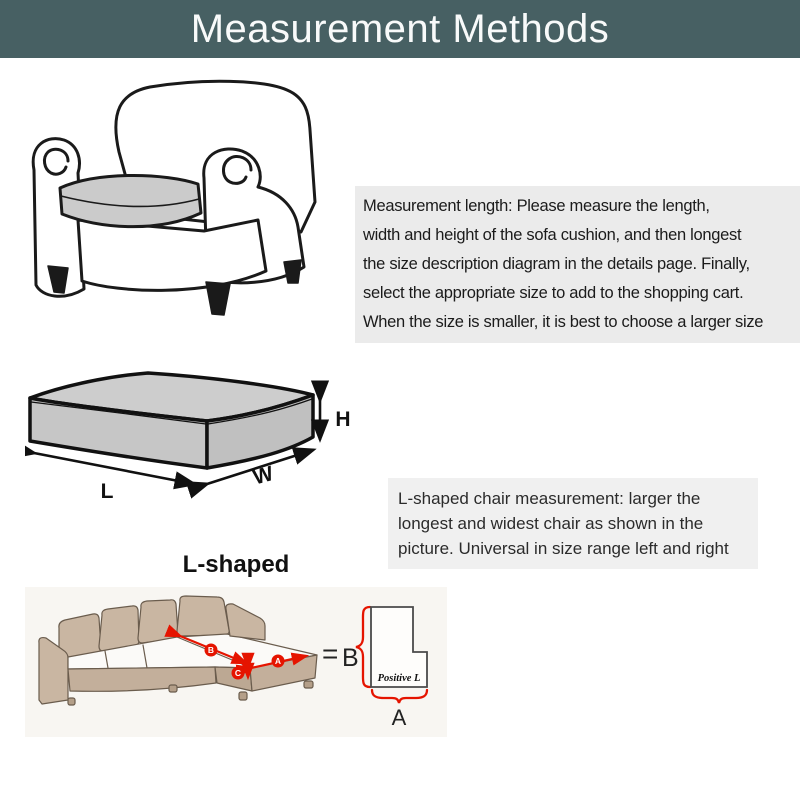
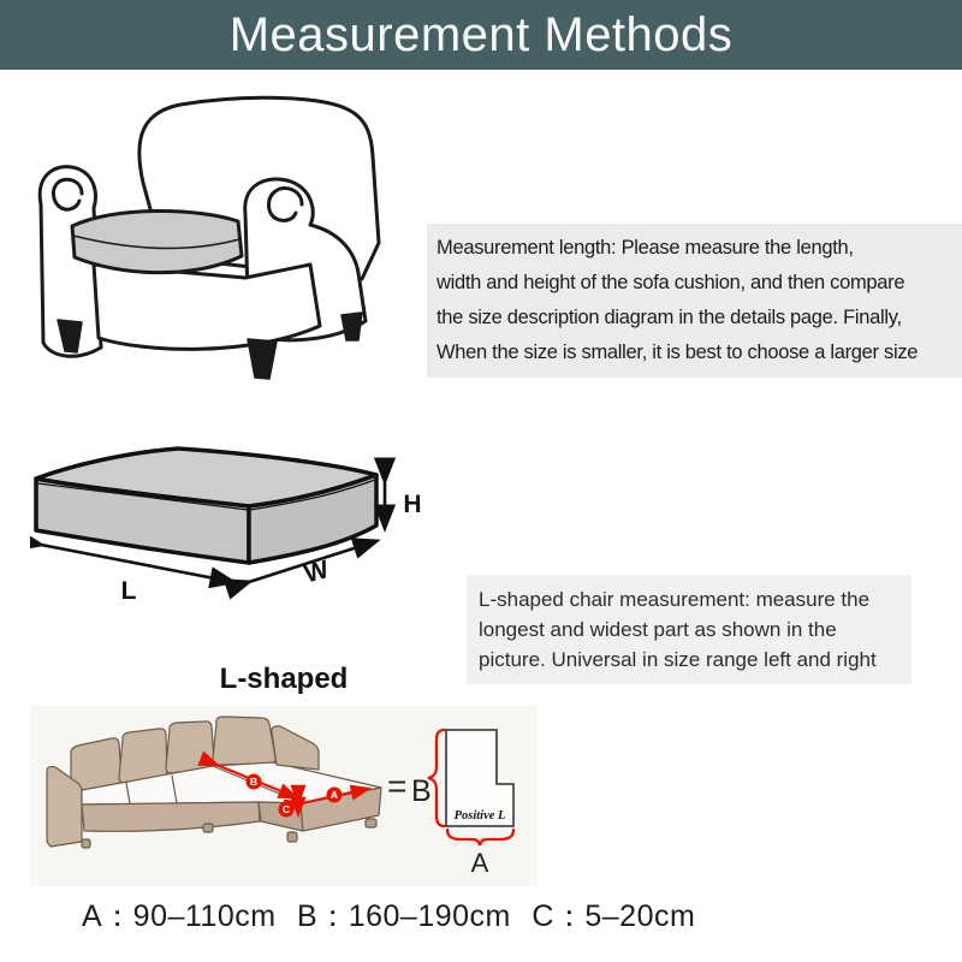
  Measurement Methods
  Measurement length: Please measure the length,
- width and height of the sofa cushion, and then longest
+ width and height of the sofa cushion, and then compare
  the size description diagram in the details page. Finally,
- select the appropriate size to add to the shopping cart.
  When the size is smaller, it is best to choose a larger size
  L
  H
- L-shaped chair measurement: larger the
+ L-shaped chair measurement: measure the
- longest and widest chair as shown in the
+ longest and widest part as shown in the
  picture. Universal in size range left and right
  L-shaped
  B
  A
  C
  =
  B
  Positive L
  A
+ A：90–110cm B：160–190cm C：5–20cm
